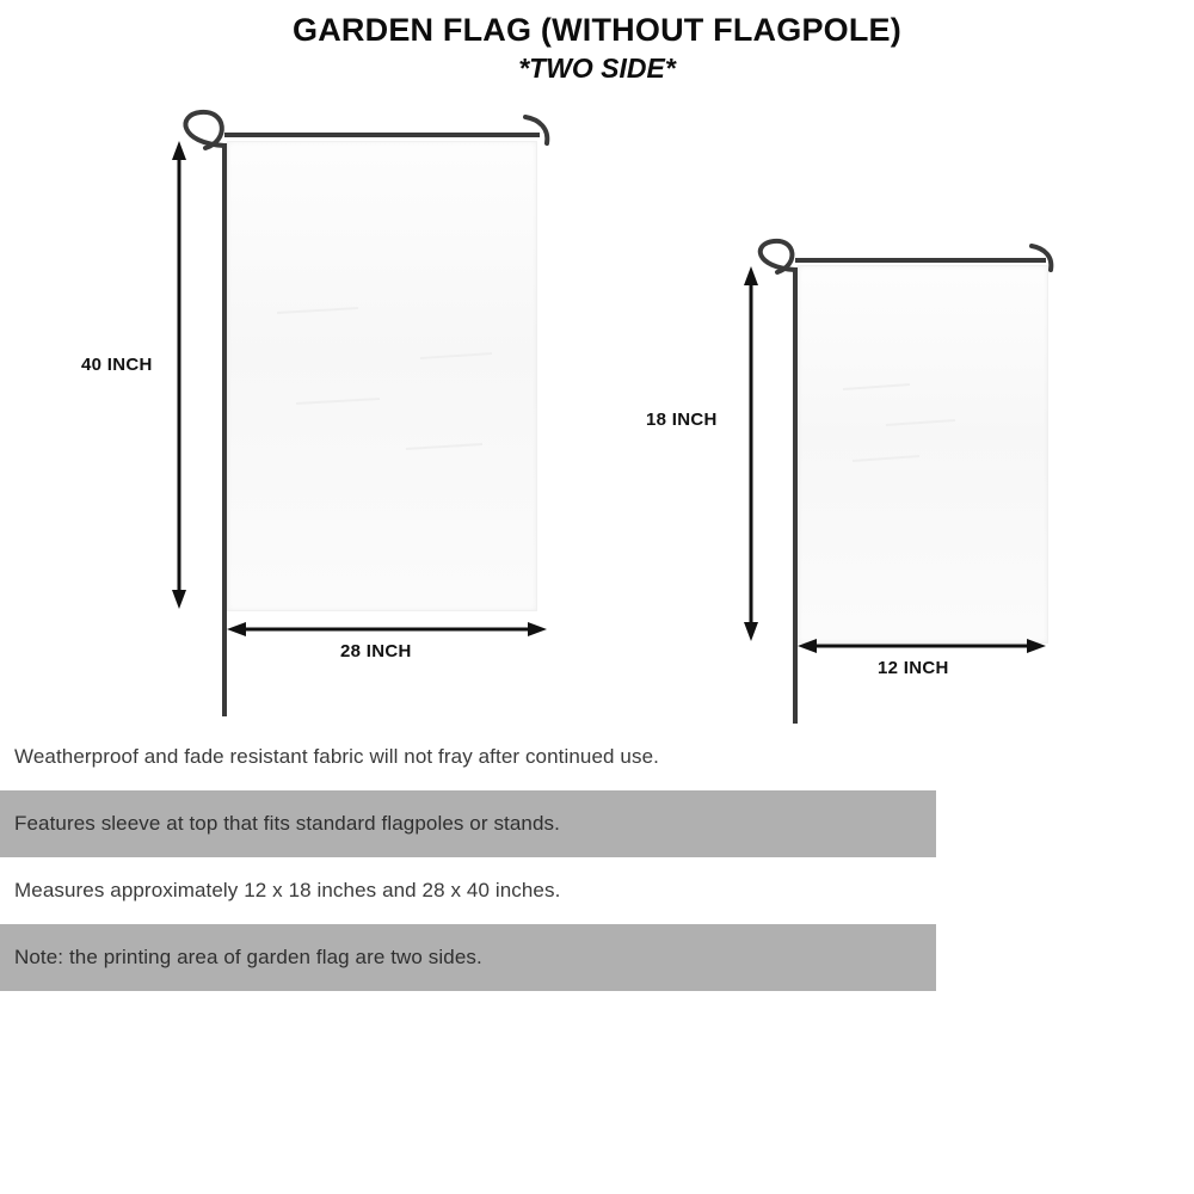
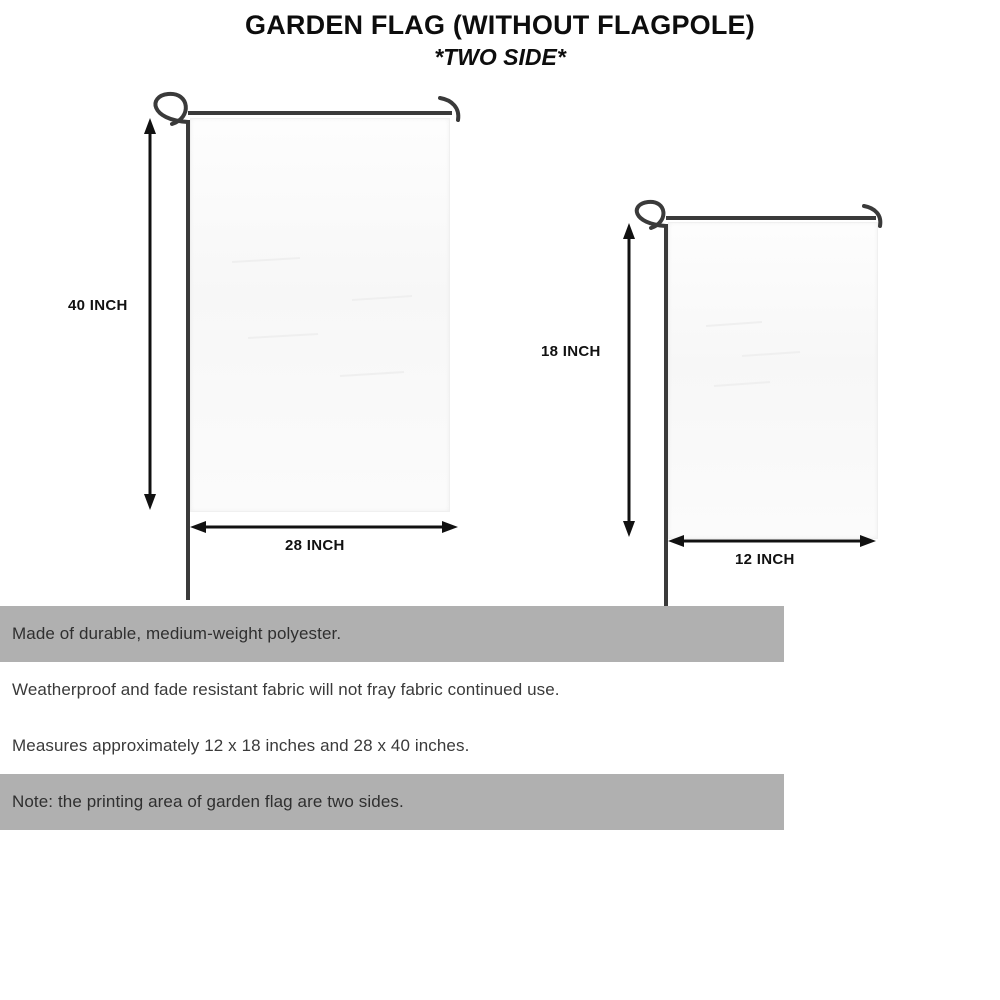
  GARDEN FLAG (WITHOUT FLAGPOLE)
  *TWO SIDE*
  40 INCH
  28 INCH
  18 INCH
  12 INCH
+ Made of durable, medium-weight polyester.
- Weatherproof and fade resistant fabric will not fray after continued use.
+ Weatherproof and fade resistant fabric will not fray fabric continued use.
- Features sleeve at top that fits standard flagpoles or stands.
  Measures approximately 12 x 18 inches and 28 x 40 inches.
  Note: the printing area of garden flag are two sides.
